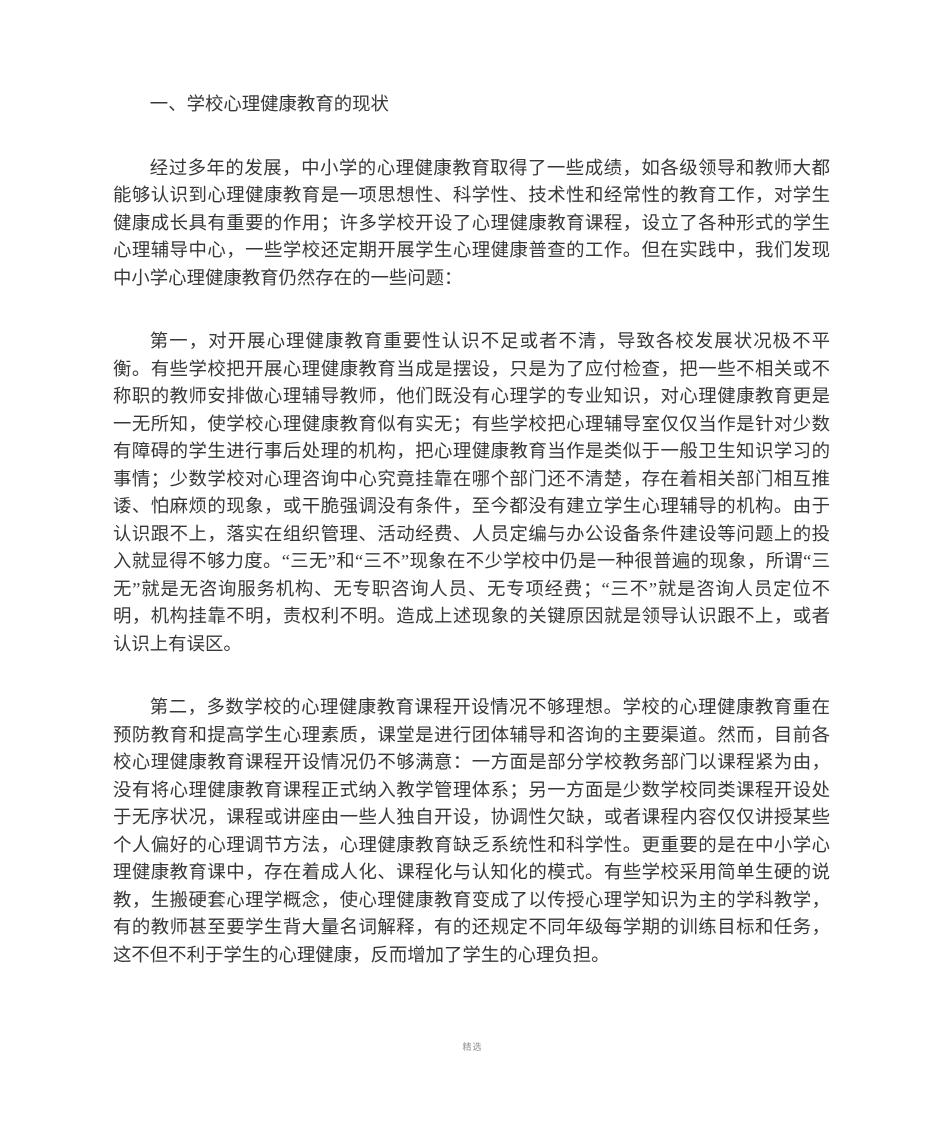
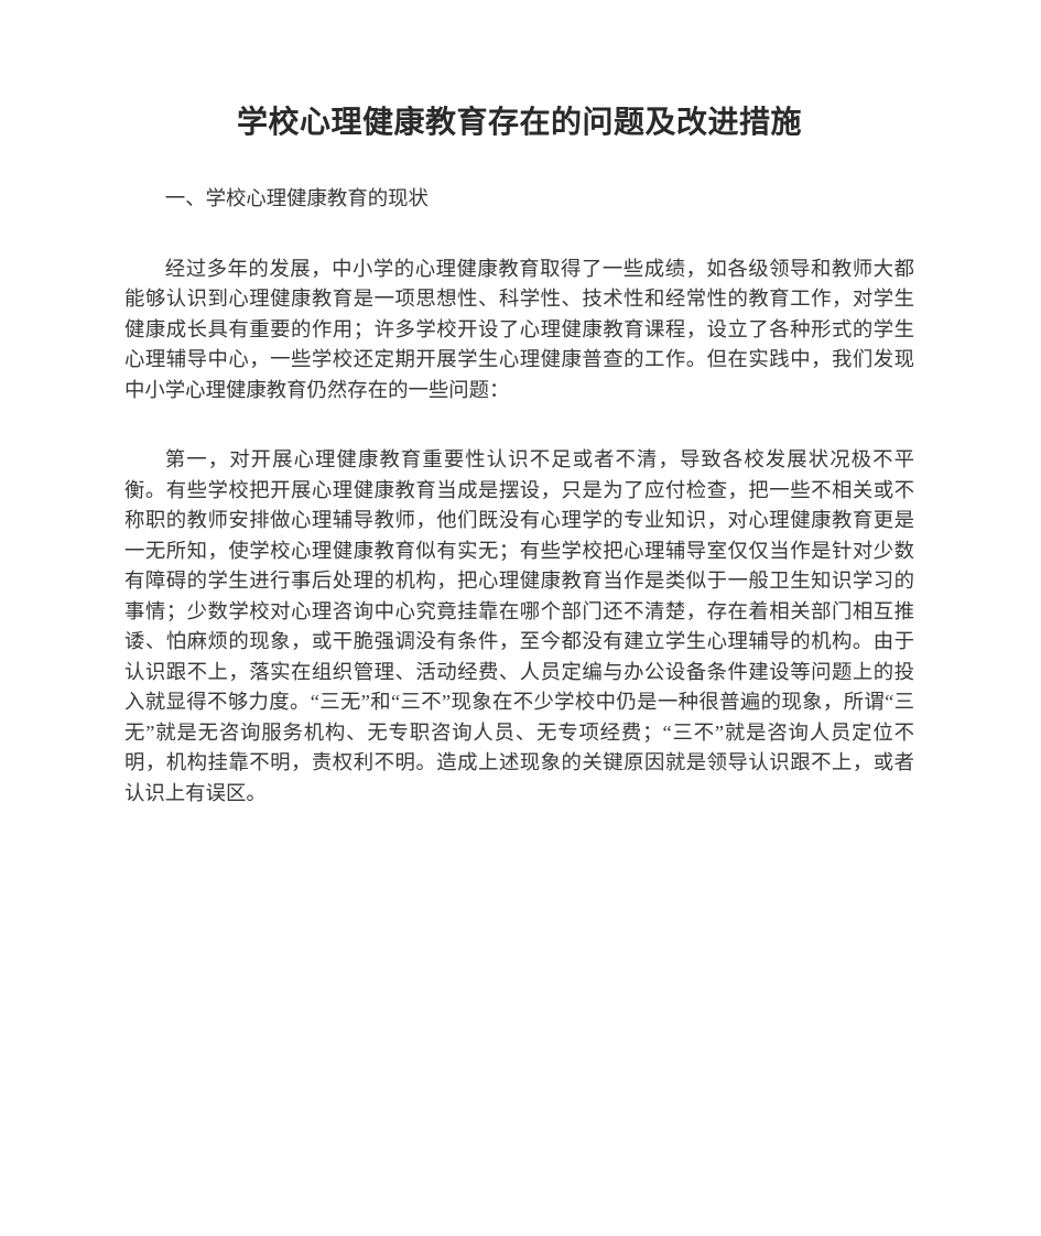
+ 学校心理健康教育存在的问题及改进措施
  一、学校心理健康教育的现状
  经过多年的发展，中小学的心理健康教育取得了一些成绩，如各级领导和教师大都能够认识到心理健康教育是一项思想性、科学性、技术性和经常性的教育工作，对学生健康成长具有重要的作用；许多学校开设了心理健康教育课程，设立了各种形式的学生心理辅导中心，一些学校还定期开展学生心理健康普查的工作。但在实践中，我们发现中小学心理健康教育仍然存在的一些问题：
  第一，对开展心理健康教育重要性认识不足或者不清，导致各校发展状况极不平衡。有些学校把开展心理健康教育当成是摆设，只是为了应付检查，把一些不相关或不称职的教师安排做心理辅导教师，他们既没有心理学的专业知识，对心理健康教育更是一无所知，使学校心理健康教育似有实无；有些学校把心理辅导室仅仅当作是针对少数有障碍的学生进行事后处理的机构，把心理健康教育当作是类似于一般卫生知识学习的事情；少数学校对心理咨询中心究竟挂靠在哪个部门还不清楚，存在着相关部门相互推诿、怕麻烦的现象，或干脆强调没有条件，至今都没有建立学生心理辅导的机构。由于认识跟不上，落实在组织管理、活动经费、人员定编与办公设备条件建设等问题上的投入就显得不够力度。“三无”和“三不”现象在不少学校中仍是一种很普遍的现象，所谓“三无”就是无咨询服务机构、无专职咨询人员、无专项经费；“三不”就是咨询人员定位不明，机构挂靠不明，责权利不明。造成上述现象的关键原因就是领导认识跟不上，或者认识上有误区。
- 第二，多数学校的心理健康教育课程开设情况不够理想。学校的心理健康教育重在预防教育和提高学生心理素质，课堂是进行团体辅导和咨询的主要渠道。然而，目前各校心理健康教育课程开设情况仍不够满意：一方面是部分学校教务部门以课程紧为由，没有将心理健康教育课程正式纳入教学管理体系；另一方面是少数学校同类课程开设处于无序状况，课程或讲座由一些人独自开设，协调性欠缺，或者课程内容仅仅讲授某些个人偏好的心理调节方法，心理健康教育缺乏系统性和科学性。更重要的是在中小学心理健康教育课中，存在着成人化、课程化与认知化的模式。有些学校采用简单生硬的说教，生搬硬套心理学概念，使心理健康教育变成了以传授心理学知识为主的学科教学，有的教师甚至要学生背大量名词解释，有的还规定不同年级每学期的训练目标和任务，这不但不利于学生的心理健康，反而增加了学生的心理负担。
- 精选
